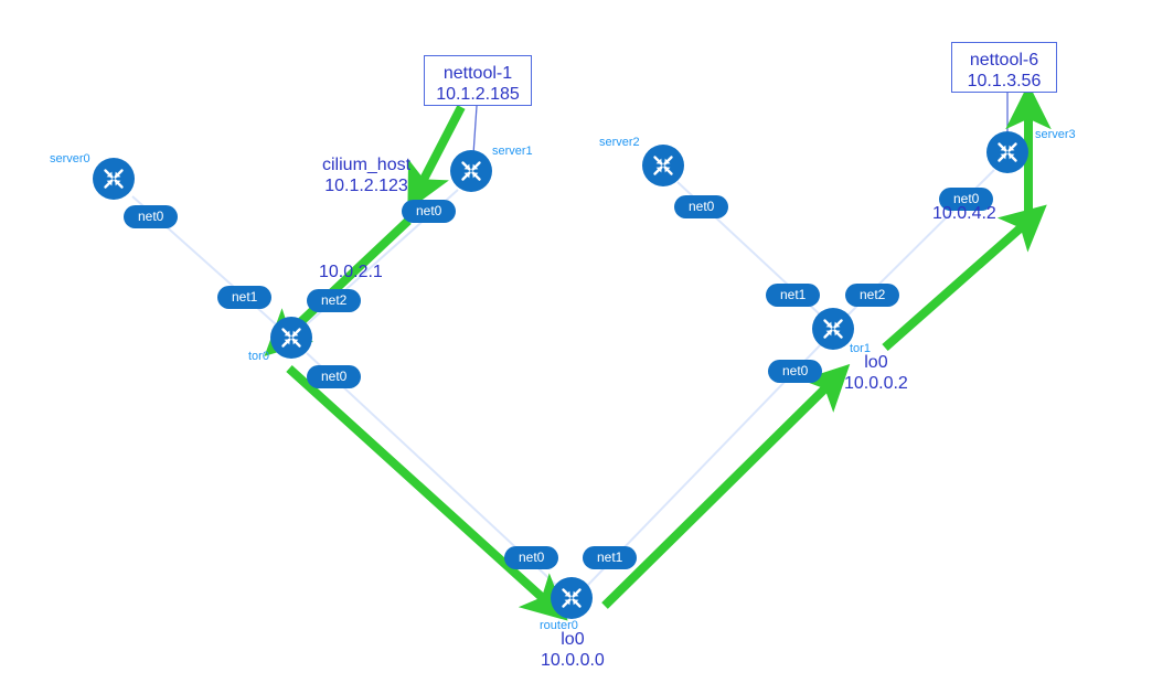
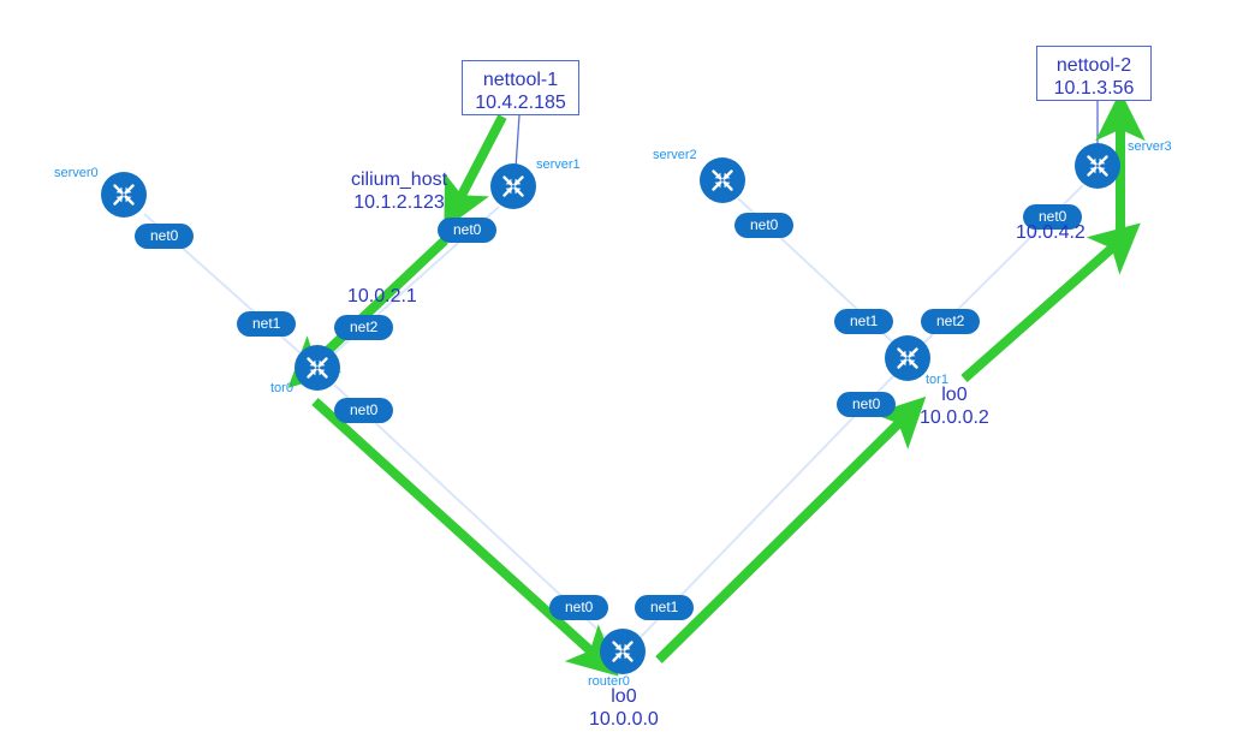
  nettool-1
- 10.1.2.185
+ 10.4.2.185
- nettool-6
+ nettool-2
  10.1.3.56
  server0
  server1
  tor0
  router0
  tor1
  server2
  server3
  lo0
  10.0.0.0
  lo0
  10.0.0.2
  cilium_host
  10.1.2.123
  net0
  net0
  net1
  net2
  net0
  net0
  net1
  net0
  net1
  net2
  net0
  net0
  10.0.2.1
  10.0.4.2
